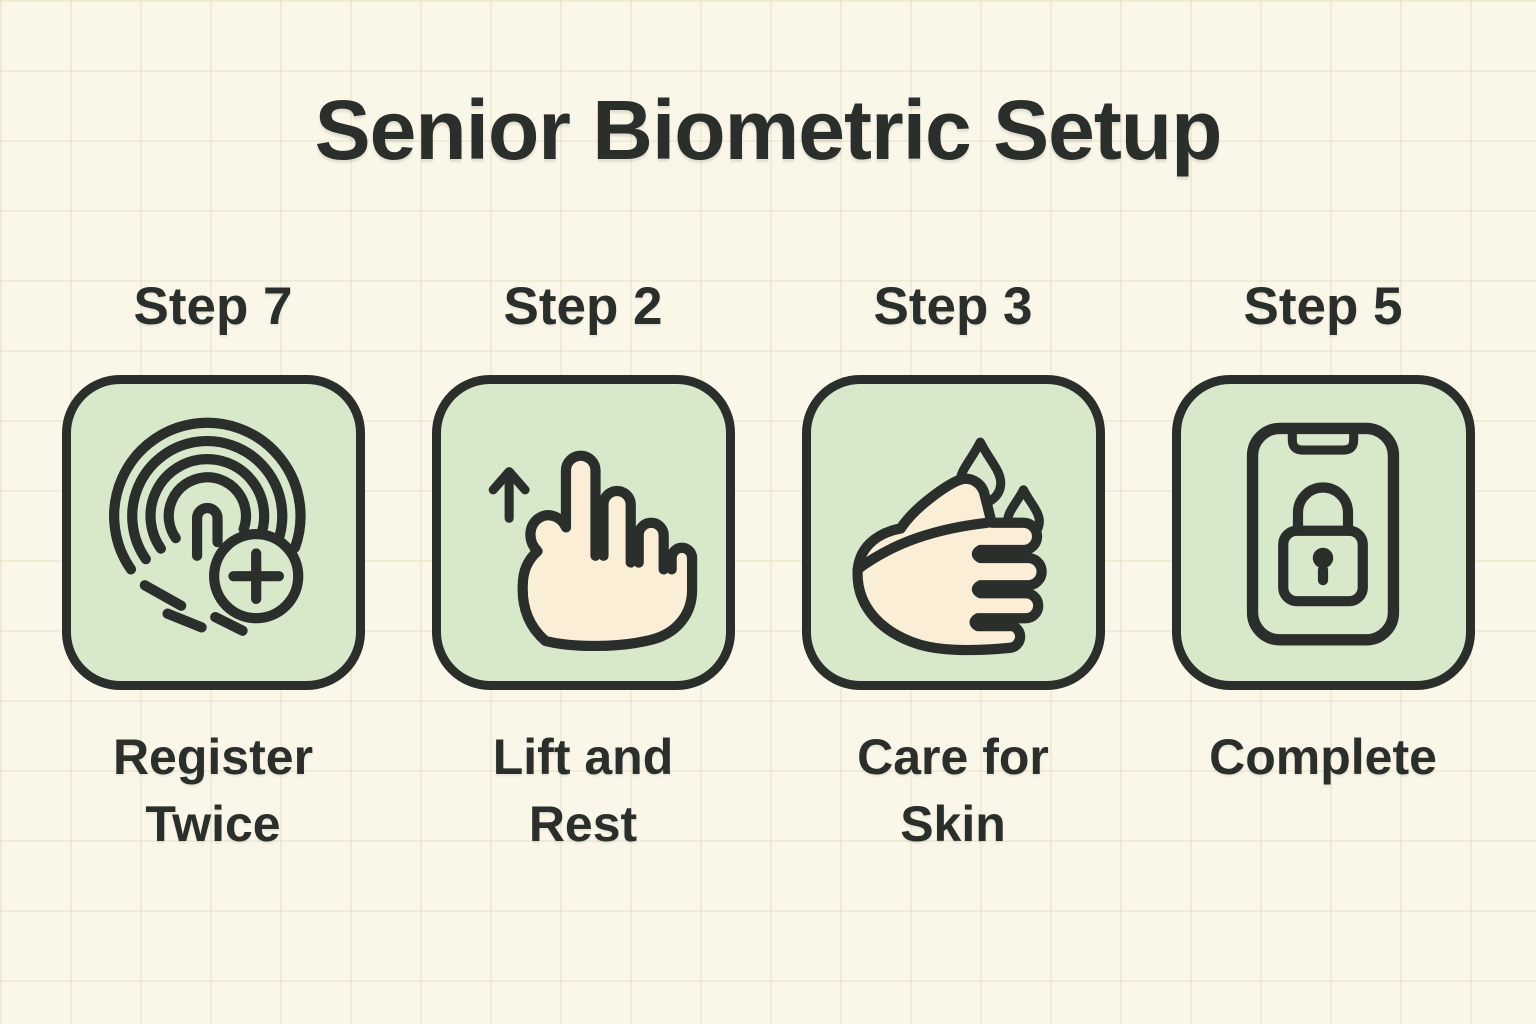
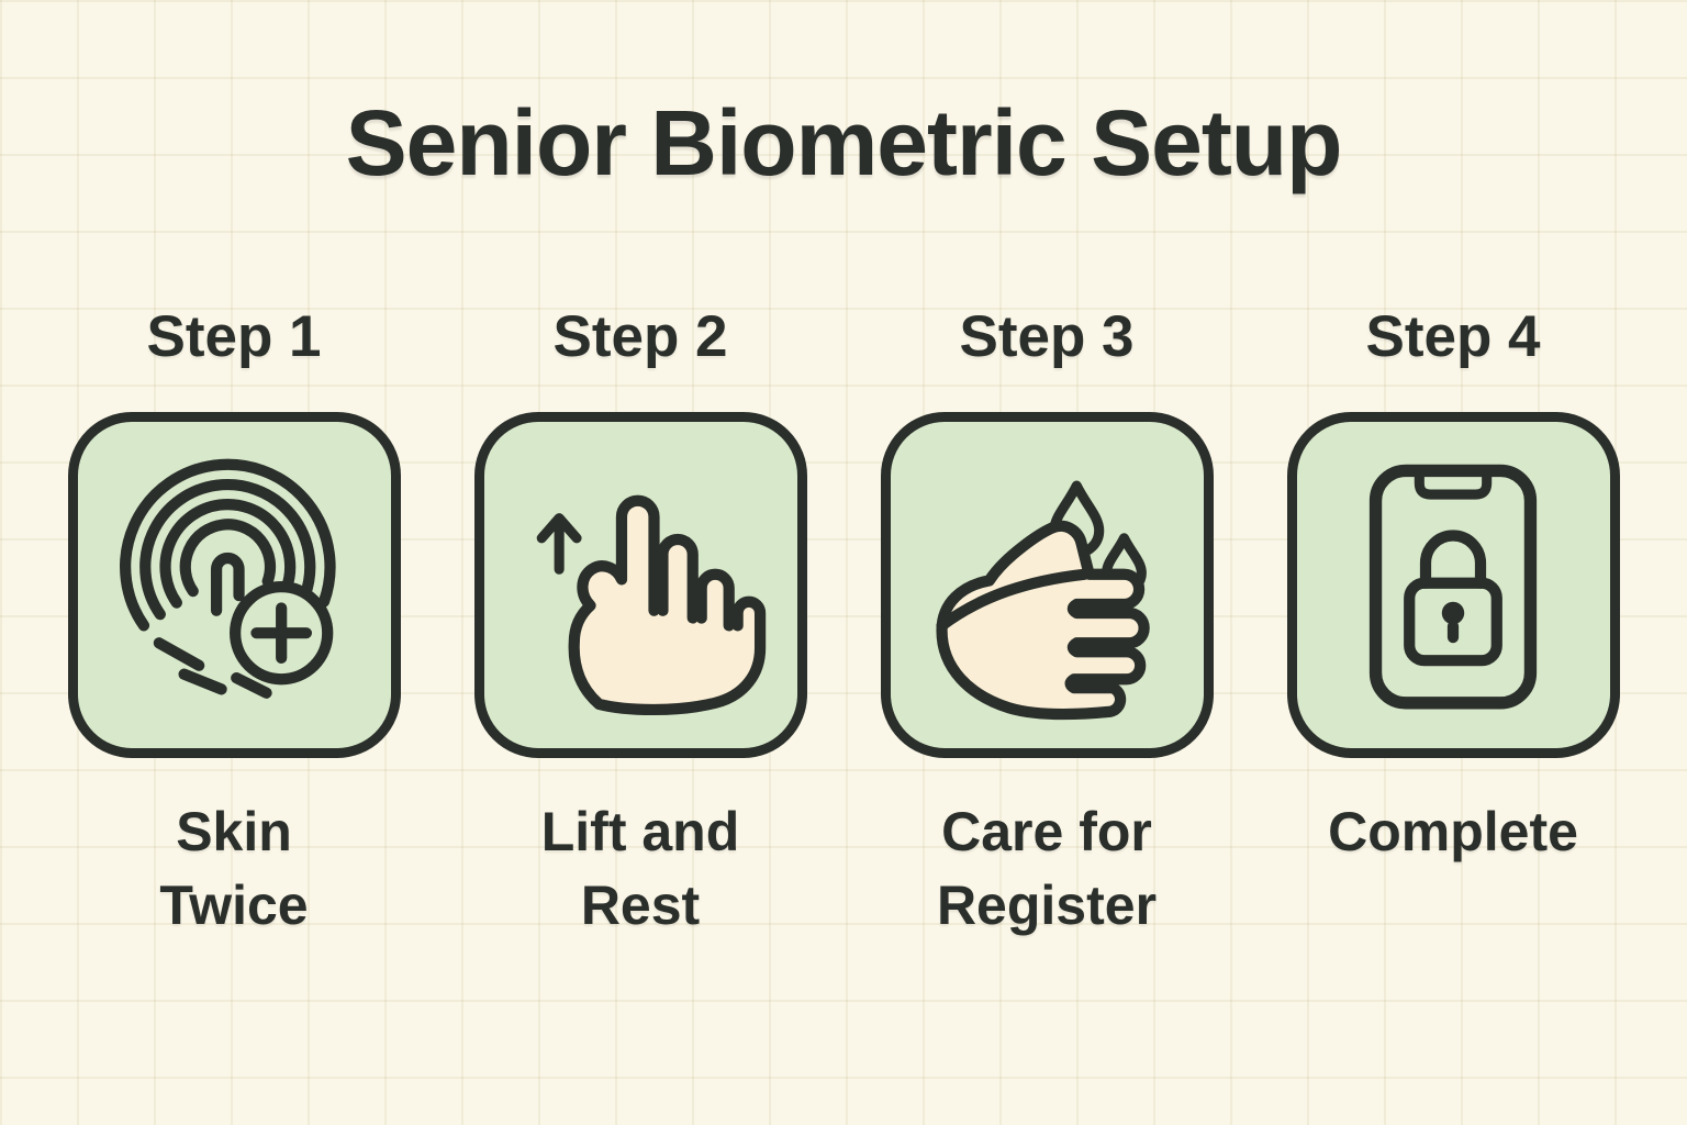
  Senior Biometric Setup
- Step 7
+ Step 1
- Register
+ Skin
  Twice
  Step 2
  Lift and
  Rest
  Step 3
  Care for
- Skin
+ Register
- Step 5
+ Step 4
  Complete
